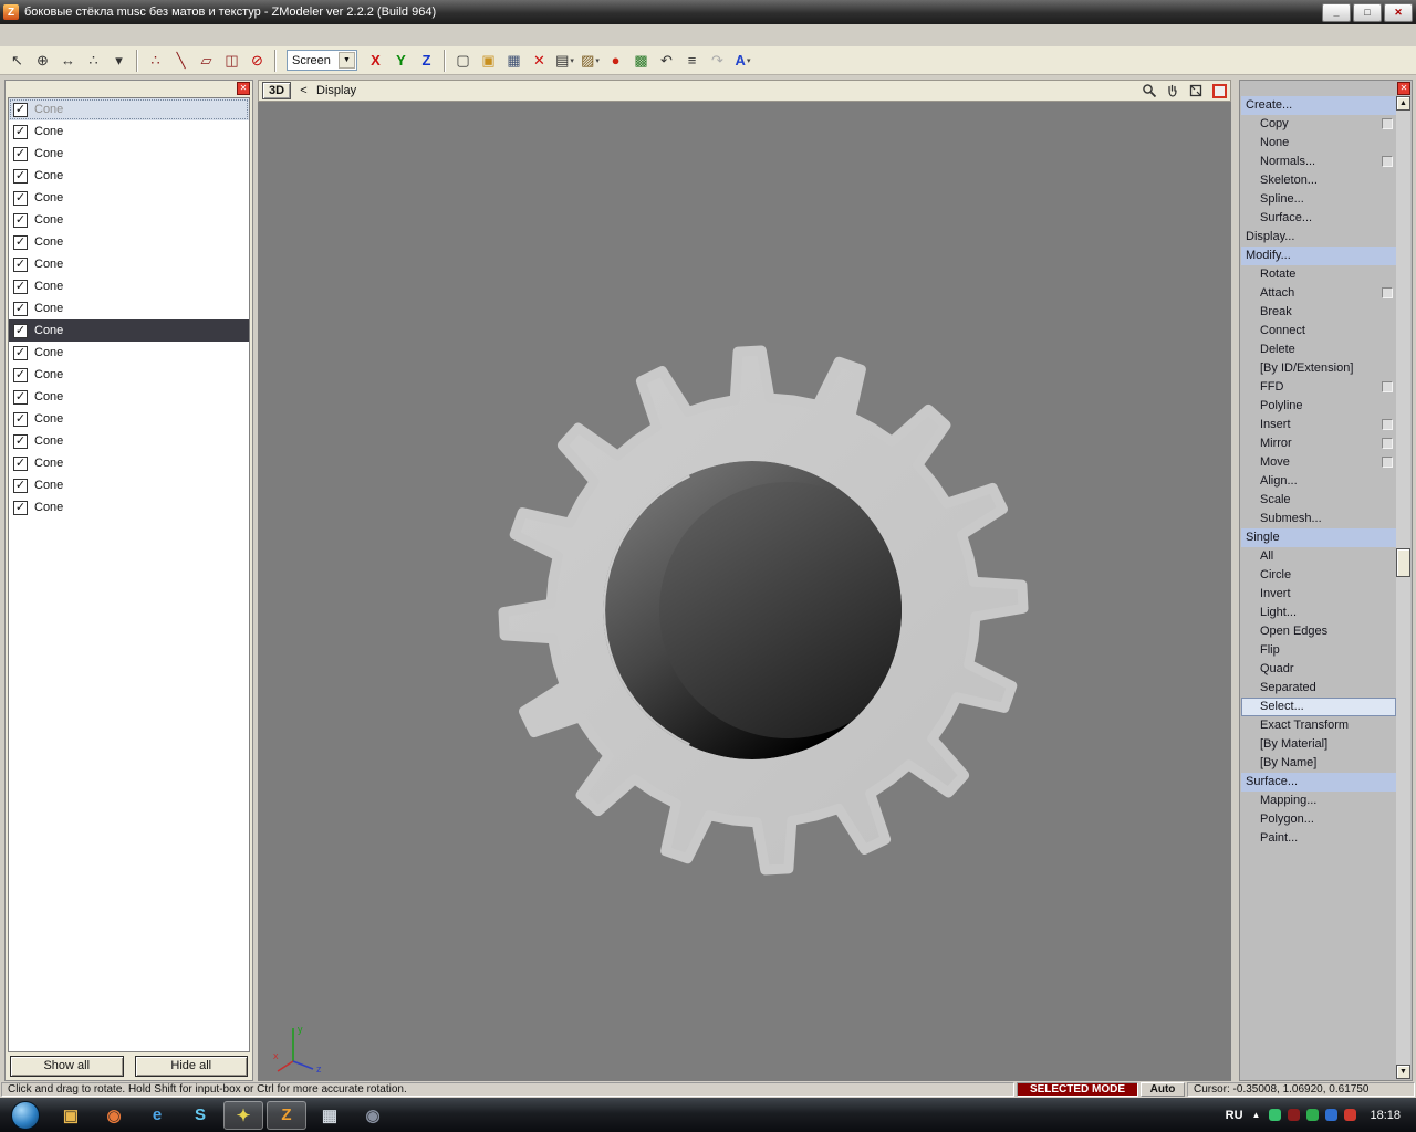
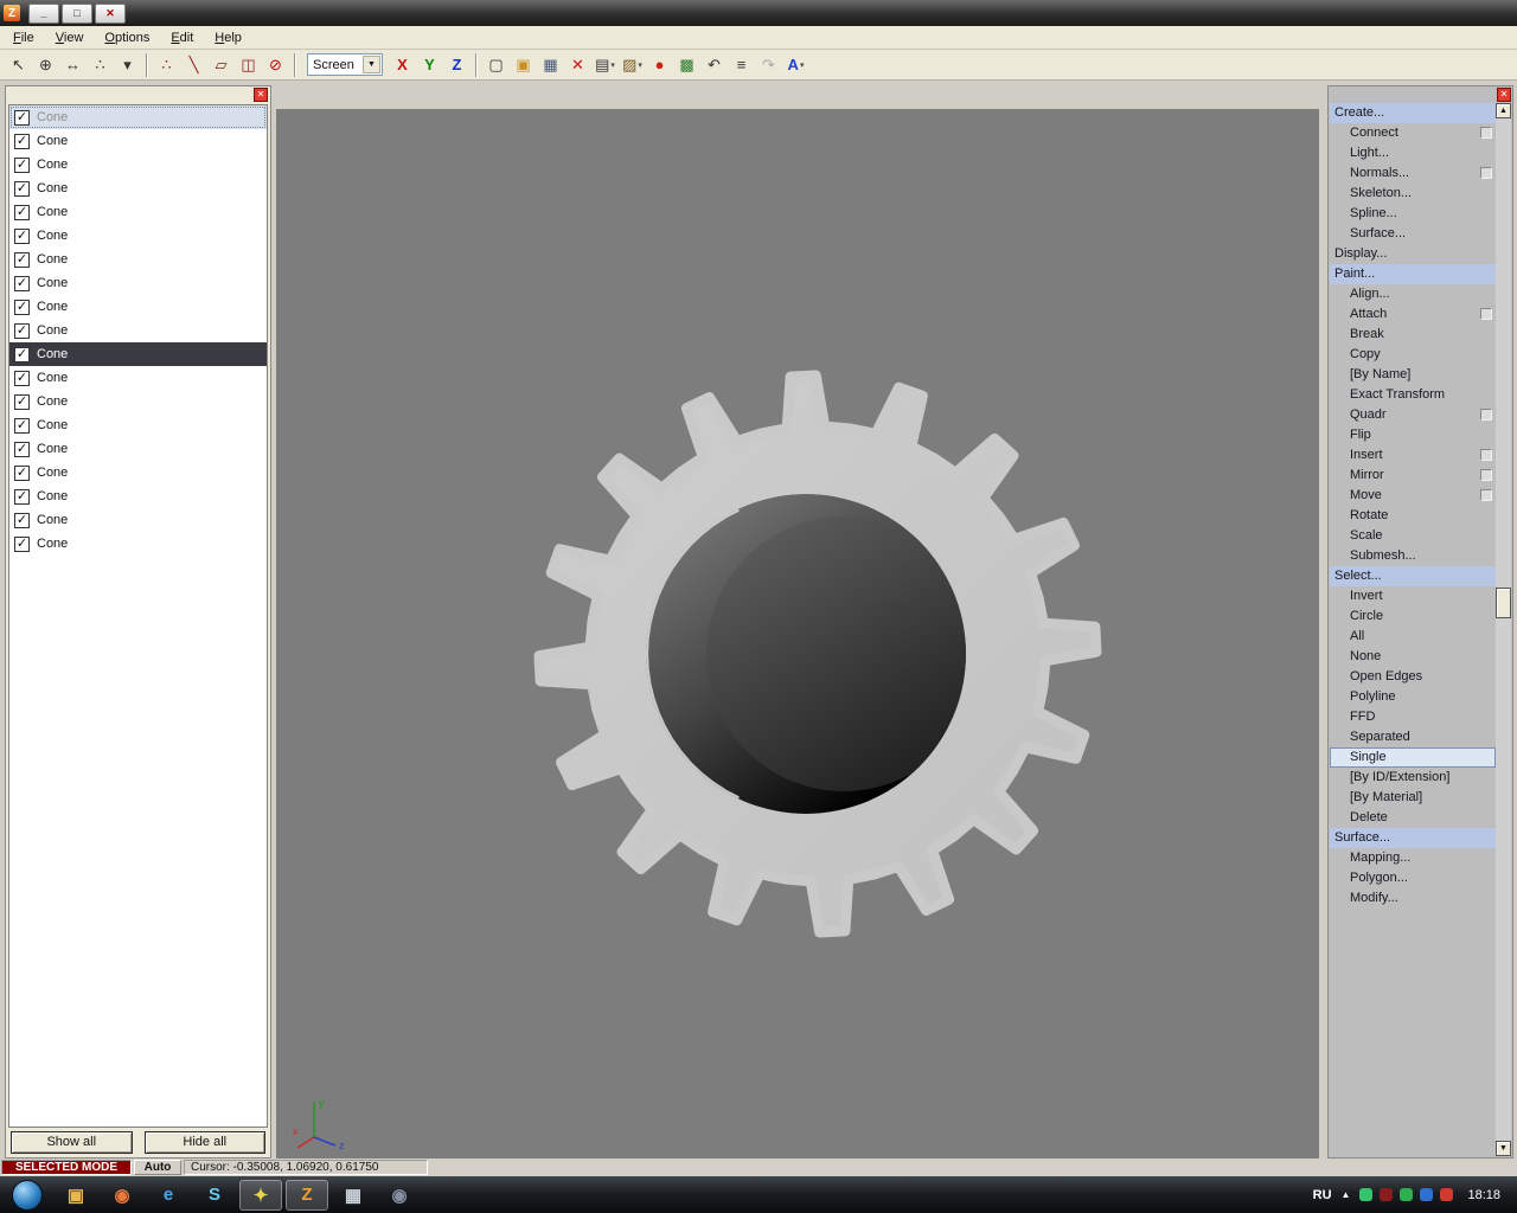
  Z
- боковые стёкла musc без матов и текстур - ZModeler ver 2.2.2 (Build 964)
  _
  □
  ✕
+ File
+ View
+ Options
+ Edit
+ Help
  ↖
  ⊕
  ↔
  ∴
  ▾
  ∴
  ╲
  ▱
  ◫
  ⊘
  Screen
  X
  Y
  Z
  ▢
  ▣
  ▦
  ✕
  ▤
  ▨
  ●
  ▩
  ↶
  ≡
  ↷
  A
  ✕
  ✓
  Cone
  ✓
  Cone
  ✓
  Cone
  ✓
  Cone
  ✓
  Cone
  ✓
  Cone
  ✓
  Cone
  ✓
  Cone
  ✓
  Cone
  ✓
  Cone
  ✓
  Cone
  ✓
  Cone
  ✓
  Cone
  ✓
  Cone
  ✓
  Cone
  ✓
  Cone
  ✓
  Cone
  ✓
  Cone
  ✓
  Cone
  Show all
  Hide all
- 3D
- <
- Display
  y
  x
  z
  ✕
  Create...
- Copy
+ Connect
- None
+ Light...
  Normals...
  Skeleton...
  Spline...
  Surface...
  Display...
- Modify...
+ Paint...
- Rotate
+ Align...
  Attach
  Break
- Connect
+ Copy
- Delete
+ [By Name]
- [By ID/Extension]
+ Exact Transform
- FFD
+ Quadr
- Polyline
+ Flip
  Insert
  Mirror
  Move
- Align...
+ Rotate
  Scale
  Submesh...
- Single
+ Select...
- All
+ Invert
  Circle
- Invert
+ All
- Light...
+ None
  Open Edges
- Flip
+ Polyline
- Quadr
+ FFD
  Separated
- Select...
+ Single
- Exact Transform
+ [By ID/Extension]
  [By Material]
- [By Name]
+ Delete
  Surface...
  Mapping...
  Polygon...
- Paint...
+ Modify...
- Click and drag to rotate. Hold Shift for input-box or Ctrl for more accurate rotation.
  SELECTED MODE
  Auto
  Cursor: -0.35008, 1.06920, 0.61750
  ▣
  ◉
  e
  S
  ✦
  Z
  ▦
  ◉
  RU
  ▲
  18:18
